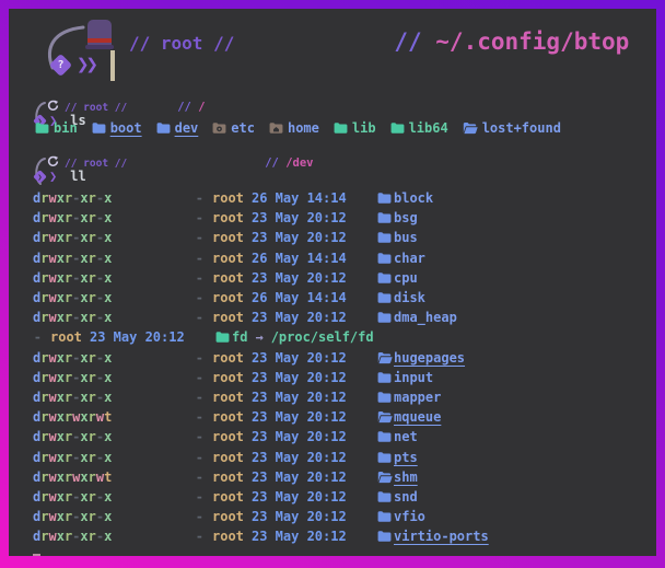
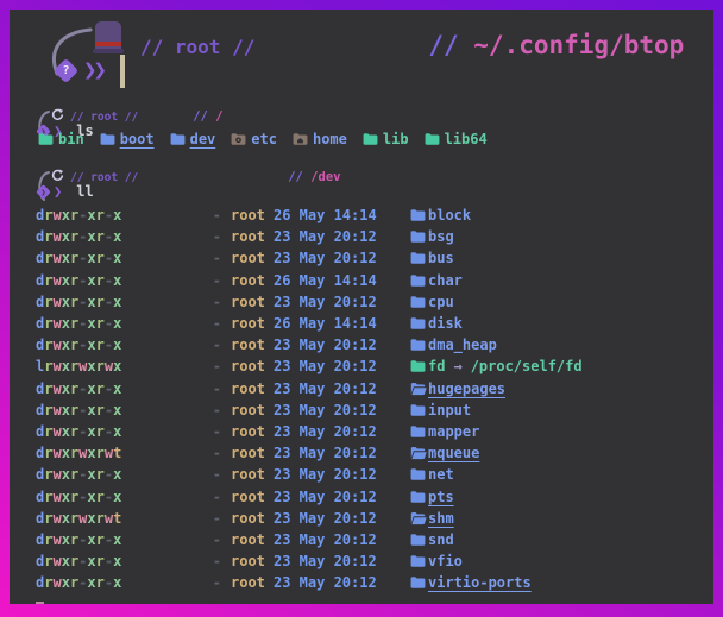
  // root //
  // ~/.config/btop
  ❯❯
  // root //
  // /
  ❯
  ls
  bin
  boot
  dev
  etc
  home
  lib
  lib64
- lost+found
  // root //
  // /dev
  ❯
  ll
  drwxr-xr-x
  -
  root
  26 May 14:14
  block
  drwxr-xr-x
  -
  root
  23 May 20:12
  bsg
  drwxr-xr-x
  -
  root
  23 May 20:12
  bus
  drwxr-xr-x
  -
  root
  26 May 14:14
  char
  drwxr-xr-x
  -
  root
  23 May 20:12
  cpu
  drwxr-xr-x
  -
  root
  26 May 14:14
  disk
  drwxr-xr-x
  -
  root
  23 May 20:12
  dma_heap
+ lrwxrwxrwx
  -
  root
  23 May 20:12
  fd
  →
  /proc/self/fd
  drwxr-xr-x
  -
  root
  23 May 20:12
  hugepages
  drwxr-xr-x
  -
  root
  23 May 20:12
  input
  drwxr-xr-x
  -
  root
  23 May 20:12
  mapper
  drwxrwxrwt
  -
  root
  23 May 20:12
  mqueue
  drwxr-xr-x
  -
  root
  23 May 20:12
  net
  drwxr-xr-x
  -
  root
  23 May 20:12
  pts
  drwxrwxrwt
  -
  root
  23 May 20:12
  shm
  drwxr-xr-x
  -
  root
  23 May 20:12
  snd
  drwxr-xr-x
  -
  root
  23 May 20:12
  vfio
  drwxr-xr-x
  -
  root
  23 May 20:12
  virtio-ports
